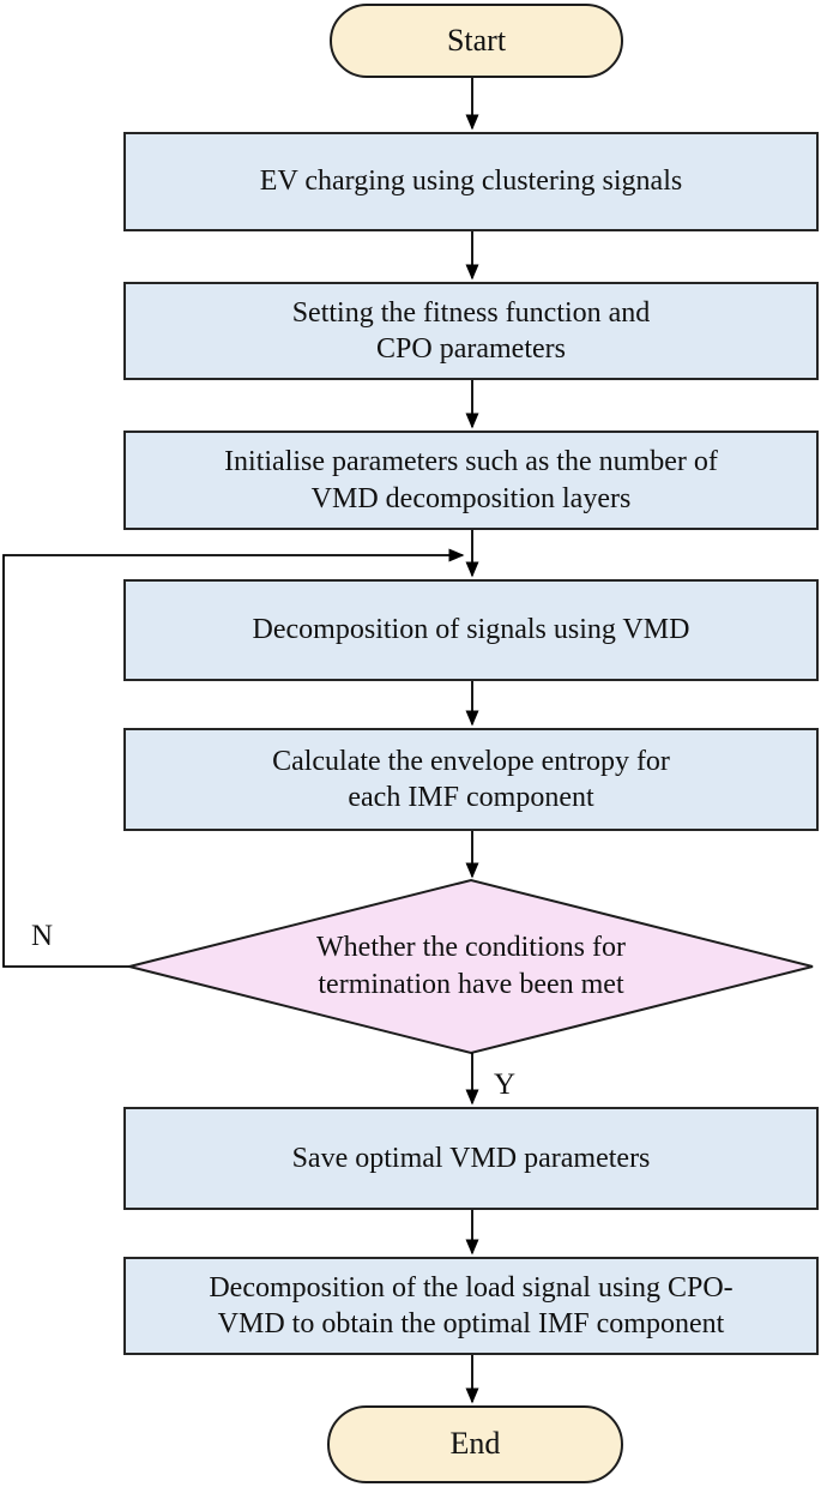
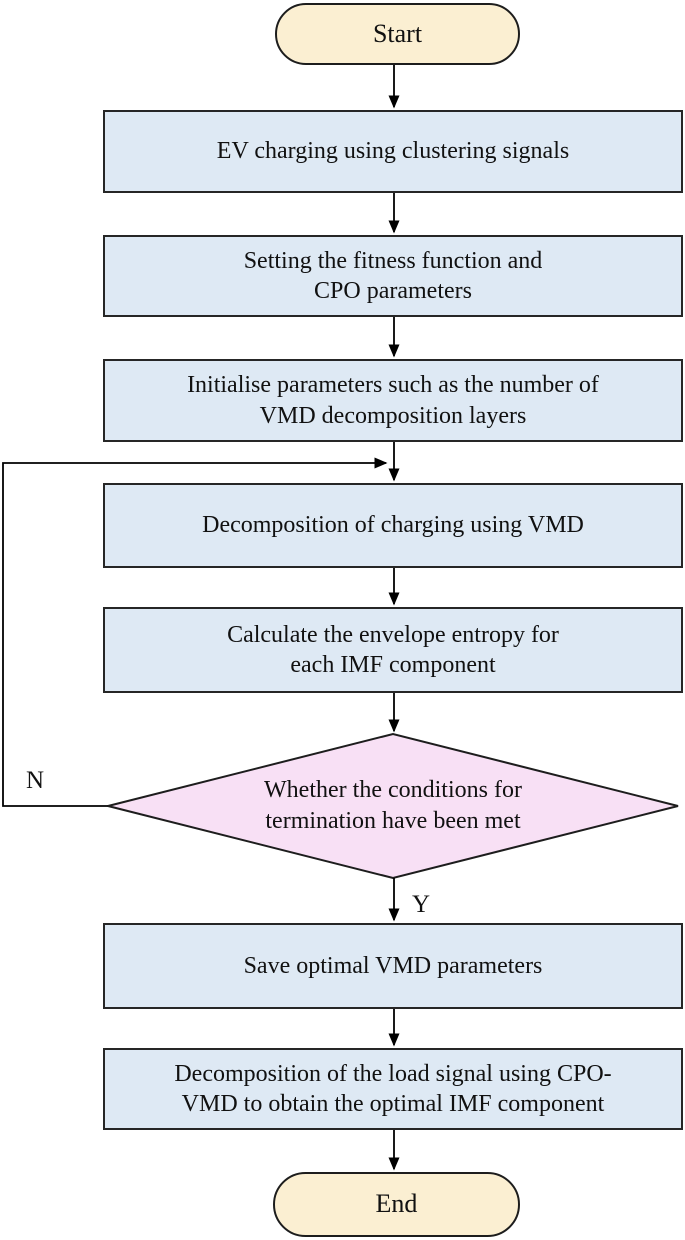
  Start
  EV charging using clustering signals
  Setting the fitness function and
  CPO parameters
  Initialise parameters such as the number of
  VMD decomposition layers
- Decomposition of signals using VMD
+ Decomposition of charging using VMD
  Calculate the envelope entropy for
  each IMF component
  Whether the conditions for
  termination have been met
  Save optimal VMD parameters
  Decomposition of the load signal using CPO-
  VMD to obtain the optimal IMF component
  End
  N
  Y
